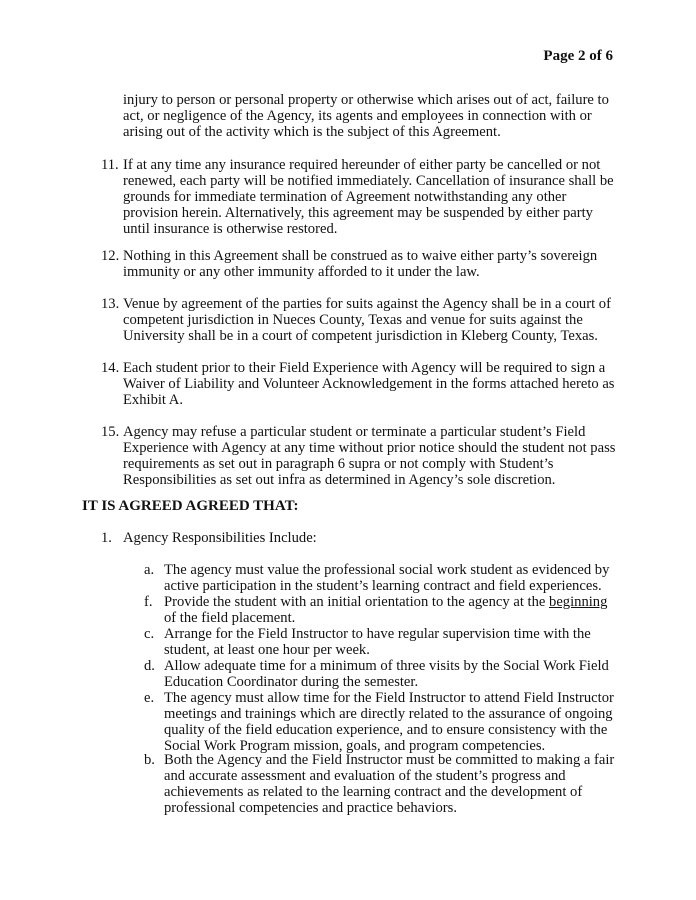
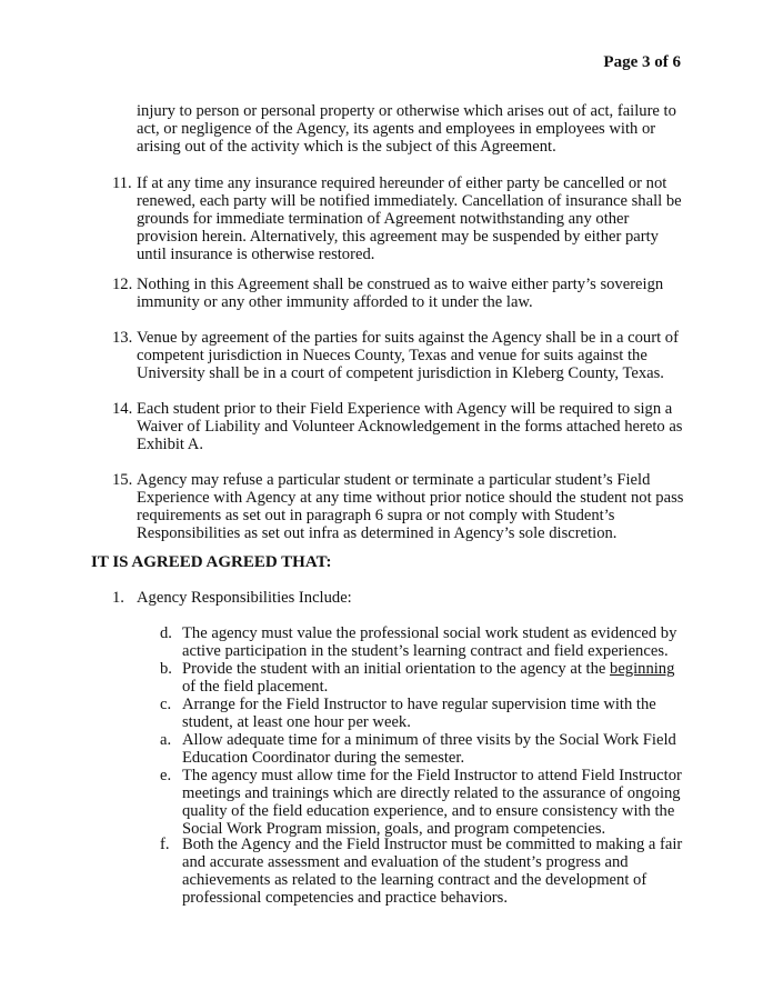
- Page 2 of 6
+ Page 3 of 6
- injury to person or personal property or otherwise which arises out of act, failure to act, or negligence of the Agency, its agents and employees in connection with or arising out of the activity which is the subject of this Agreement.
+ injury to person or personal property or otherwise which arises out of act, failure to act, or negligence of the Agency, its agents and employees in employees with or arising out of the activity which is the subject of this Agreement.
  11.
  If at any time any insurance required hereunder of either party be cancelled or not renewed, each party will be notified immediately. Cancellation of insurance shall be grounds for immediate termination of Agreement notwithstanding any other provision herein. Alternatively, this agreement may be suspended by either party until insurance is otherwise restored.
  12.
  Nothing in this Agreement shall be construed as to waive either party’s sovereign immunity or any other immunity afforded to it under the law.
  13.
  Venue by agreement of the parties for suits against the Agency shall be in a court of competent jurisdiction in Nueces County, Texas and venue for suits against the University shall be in a court of competent jurisdiction in Kleberg County, Texas.
  14.
  Each student prior to their Field Experience with Agency will be required to sign a Waiver of Liability and Volunteer Acknowledgement in the forms attached hereto as Exhibit A.
  15.
  Agency may refuse a particular student or terminate a particular student’s Field Experience with Agency at any time without prior notice should the student not pass requirements as set out in paragraph 6 supra or not comply with Student’s Responsibilities as set out infra as determined in Agency’s sole discretion.
  IT IS AGREED AGREED THAT:
  1.
  Agency Responsibilities Include:
- a.
+ d.
  The agency must value the professional social work student as evidenced by active participation in the student’s learning contract and field experiences.
- f.
+ b.
  Provide the student with an initial orientation to the agency at the beginning of the field placement.
  c.
  Arrange for the Field Instructor to have regular supervision time with the student, at least one hour per week.
- d.
+ a.
  Allow adequate time for a minimum of three visits by the Social Work Field Education Coordinator during the semester.
  e.
  The agency must allow time for the Field Instructor to attend Field Instructor meetings and trainings which are directly related to the assurance of ongoing quality of the field education experience, and to ensure consistency with the Social Work Program mission, goals, and program competencies.
- b.
+ f.
  Both the Agency and the Field Instructor must be committed to making a fair and accurate assessment and evaluation of the student’s progress and achievements as related to the learning contract and the development of professional competencies and practice behaviors.
